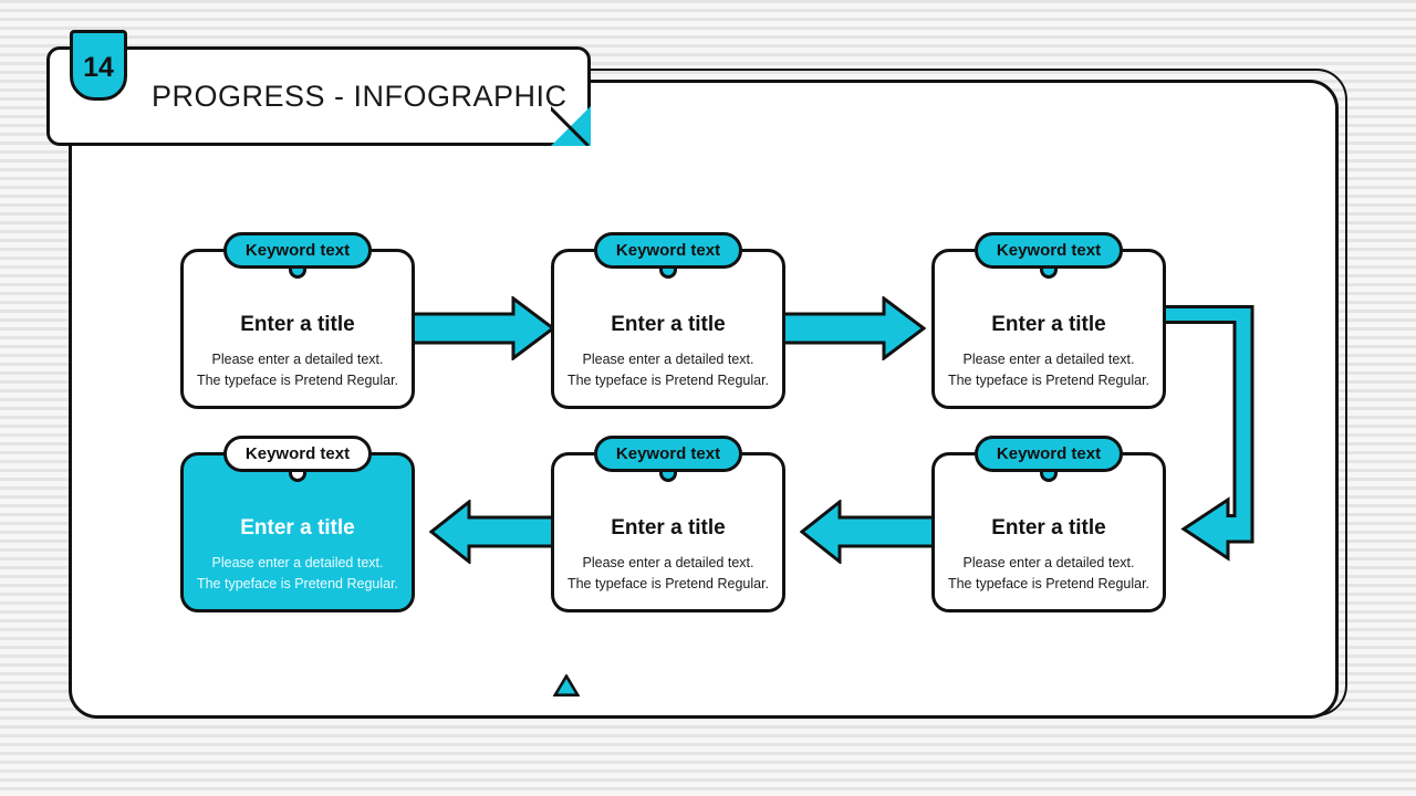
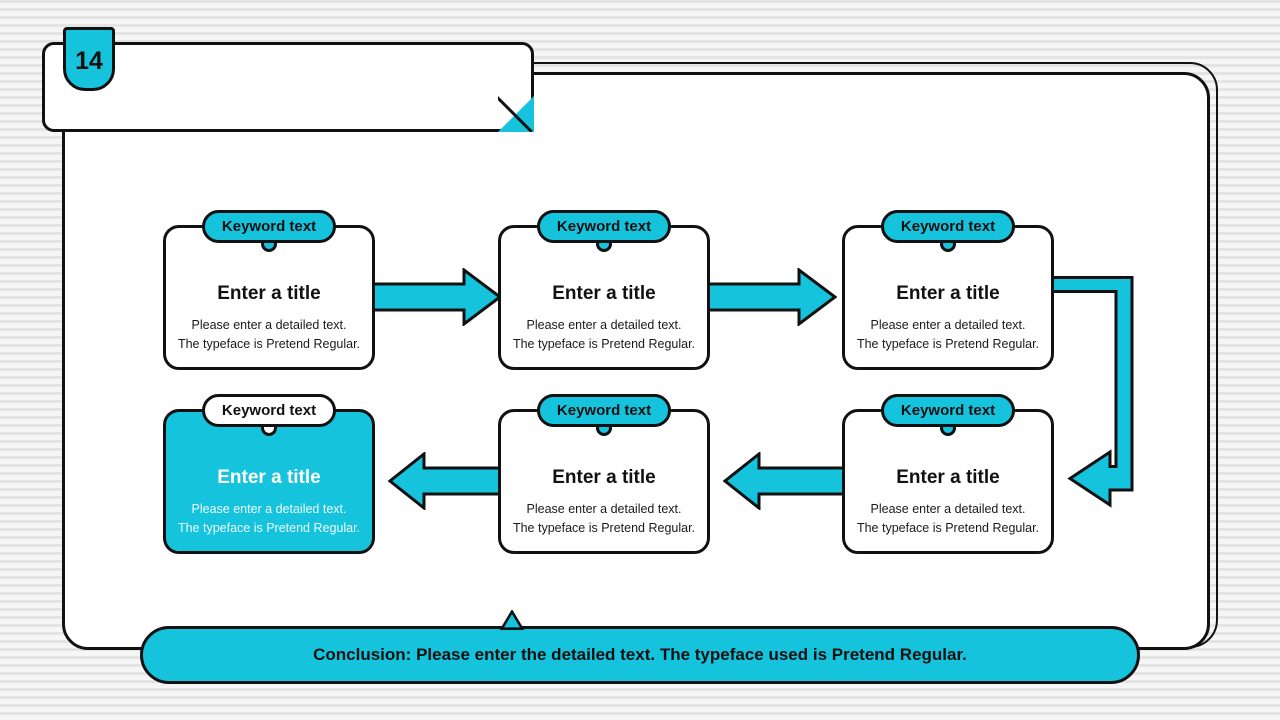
  14
- PROGRESS - INFOGRAPHIC
  Keyword text
  Enter a title
  Please enter a detailed text.
  The typeface is Pretend Regular.
  Keyword text
  Enter a title
  Please enter a detailed text.
  The typeface is Pretend Regular.
  Keyword text
  Enter a title
  Please enter a detailed text.
  The typeface is Pretend Regular.
  Keyword text
  Enter a title
  Please enter a detailed text.
  The typeface is Pretend Regular.
  Keyword text
  Enter a title
  Please enter a detailed text.
  The typeface is Pretend Regular.
  Keyword text
  Enter a title
  Please enter a detailed text.
  The typeface is Pretend Regular.
+ Conclusion: Please enter the detailed text. The typeface used is Pretend Regular.
